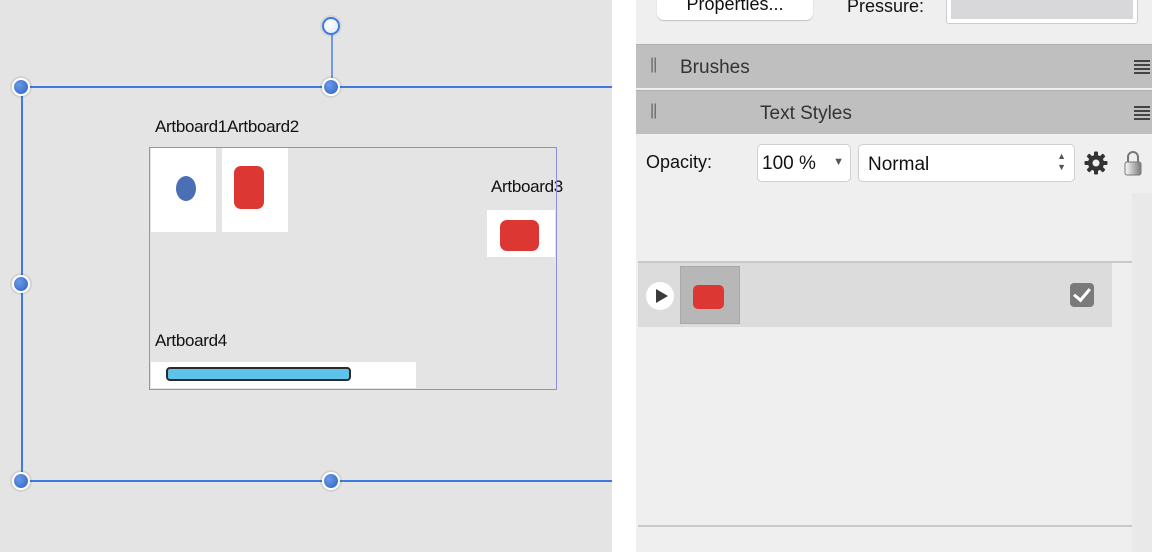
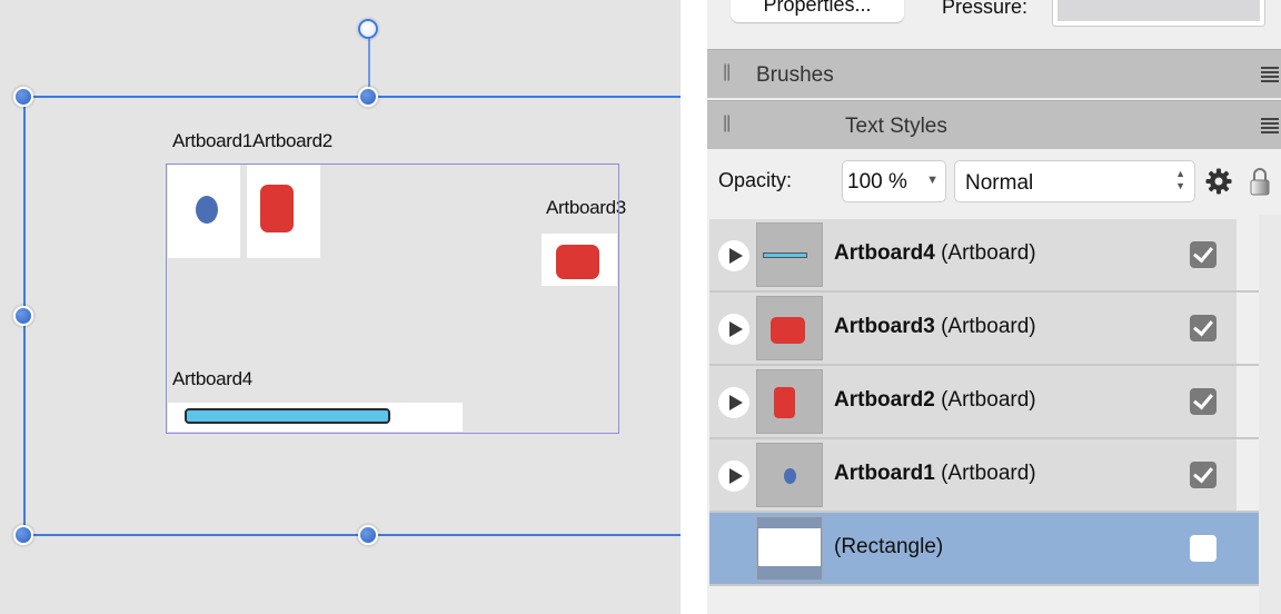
  Artboard1
  Artboard2
  Artboard3
  Artboard4
  Properties...
  Pressure:
  ||
  Brushes
  ||
  Text Styles
  Opacity:
  100 %
  ▼
  Normal
  ▲
  ▼
+ Artboard4 (Artboard)
+ Artboard3 (Artboard)
+ Artboard2 (Artboard)
+ Artboard1 (Artboard)
+ (Rectangle)
